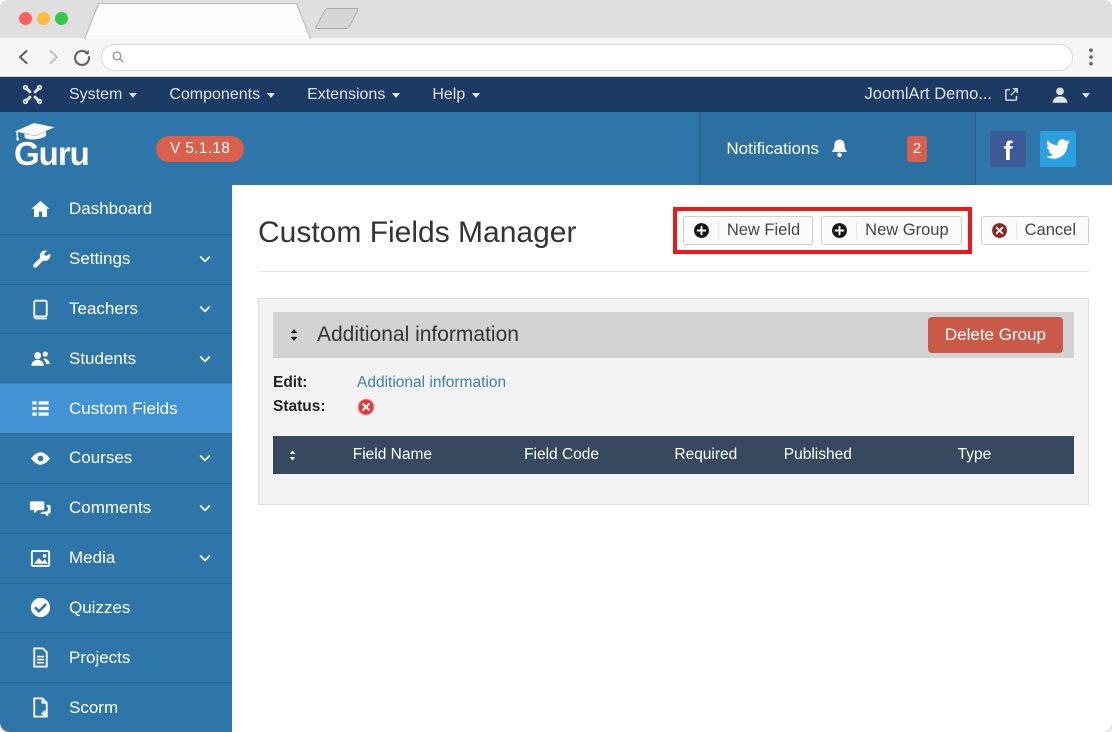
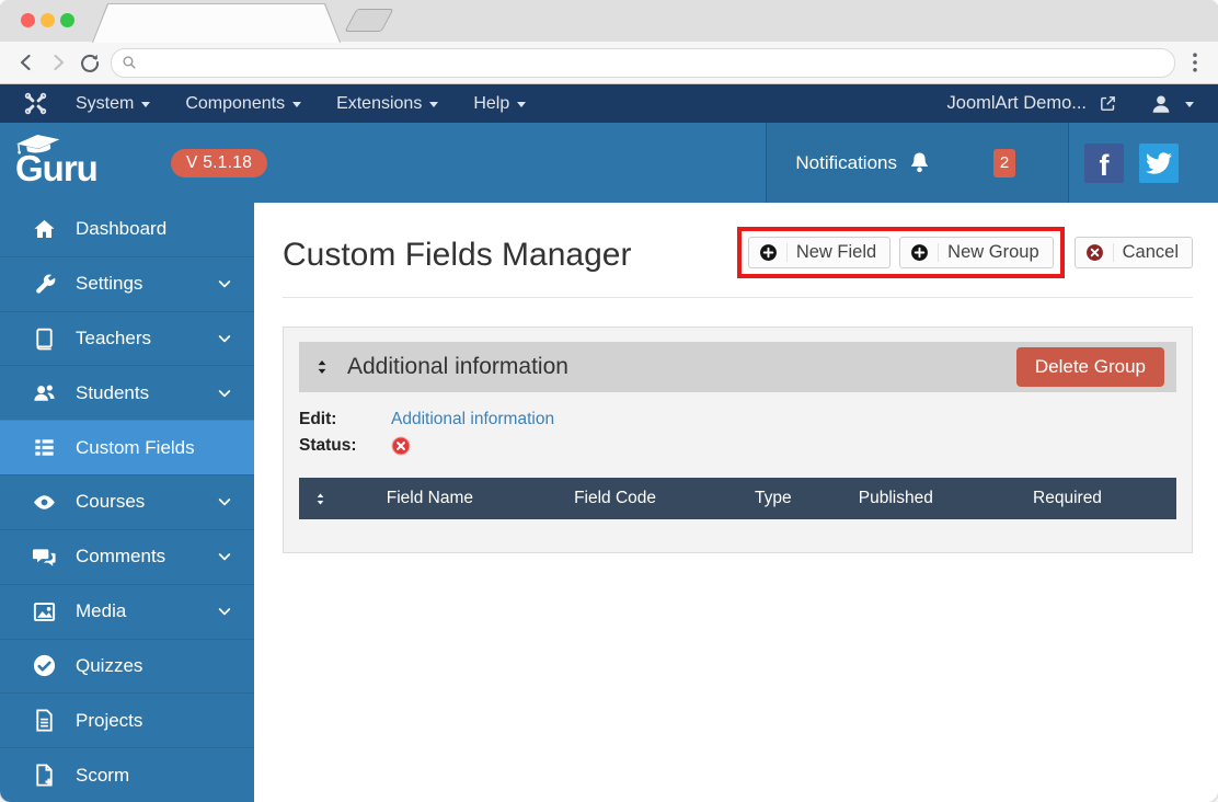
  System
  Components
  Extensions
  Help
  JoomlArt Demo...
  Guru
  V 5.1.18
  Notifications
  2
  f
  Dashboard
  Settings
  Teachers
  Students
  Custom Fields
  Courses
  Comments
  Media
  Quizzes
  Projects
  Scorm
  Custom Fields Manager
  New Field
  New Group
  Cancel
  Additional information
  Delete Group
  Edit:
  Additional information
  Status:
  Field Name
  Field Code
- Required
+ Type
  Published
- Type
+ Required
